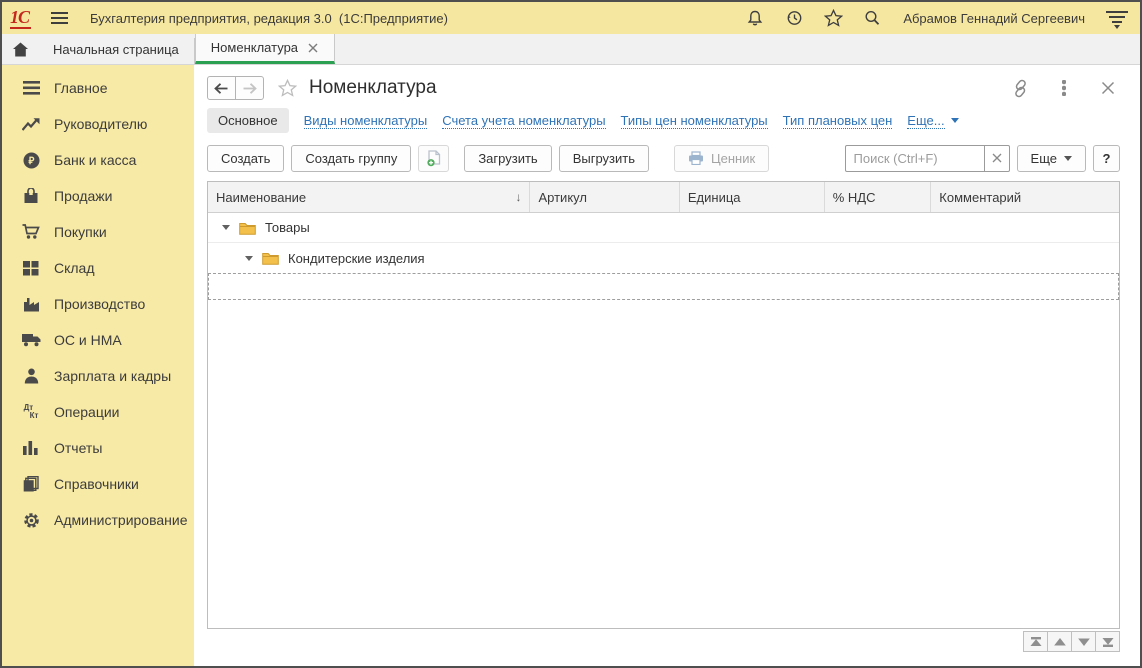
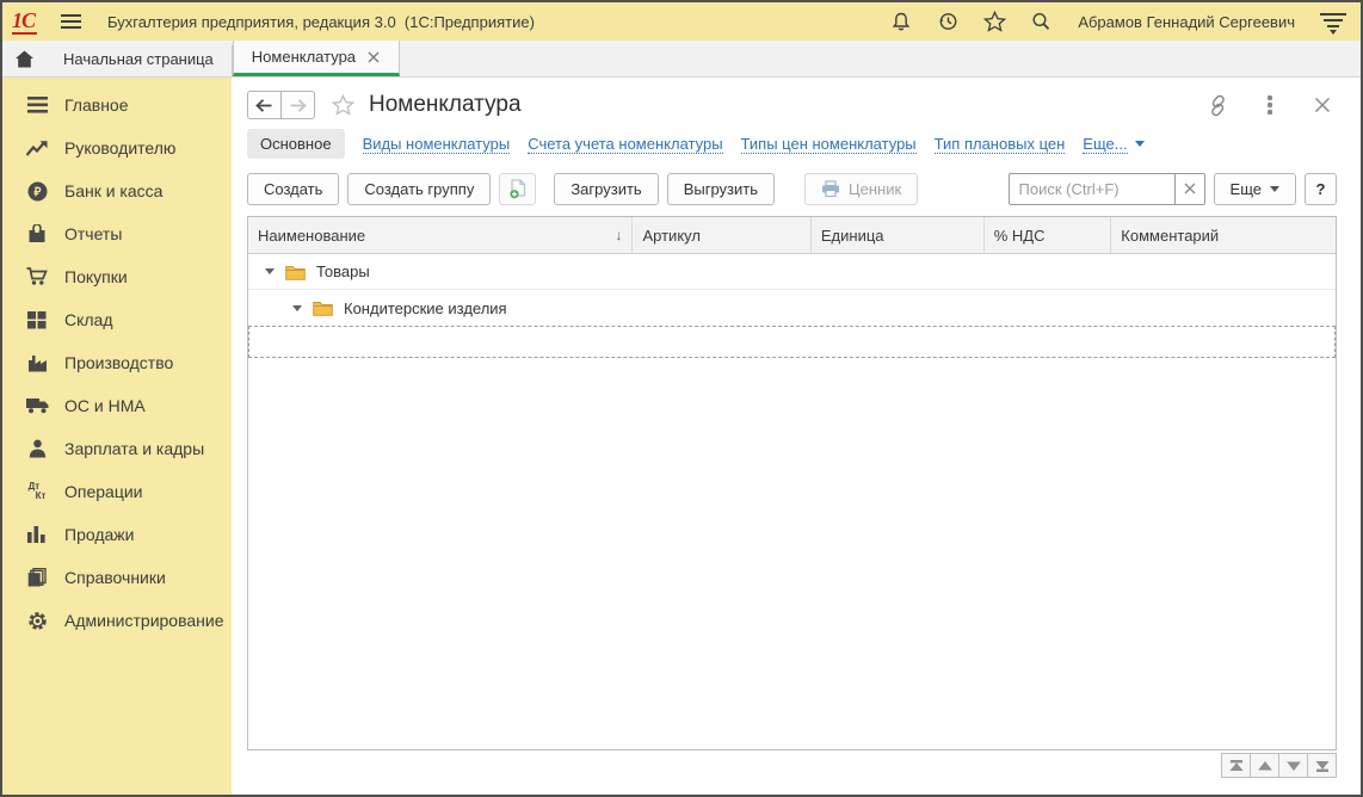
  1С
  Бухгалтерия предприятия, редакция 3.0 (1С:Предприятие)
  Абрамов Геннадий Сергеевич
  Начальная страница
  Номенклатура
  Главное
  Руководителю
  ₽
  Банк и касса
- Продажи
+ Отчеты
  Покупки
  Склад
  Производство
  ОС и НМА
  Зарплата и кадры
  Дт
  Кт
  Операции
- Отчеты
+ Продажи
  Справочники
  Администрирование
  Номенклатура
  Основное
  Виды номенклатуры
  Счета учета номенклатуры
  Типы цен номенклатуры
  Тип плановых цен
  Еще...
  Создать
  Создать группу
  Загрузить
  Выгрузить
  Ценник
  Поиск (Ctrl+F)
  Еще
  ?
  Наименование
  ↓
  Артикул
  Единица
  % НДС
  Комментарий
  Товары
  Кондитерские изделия
